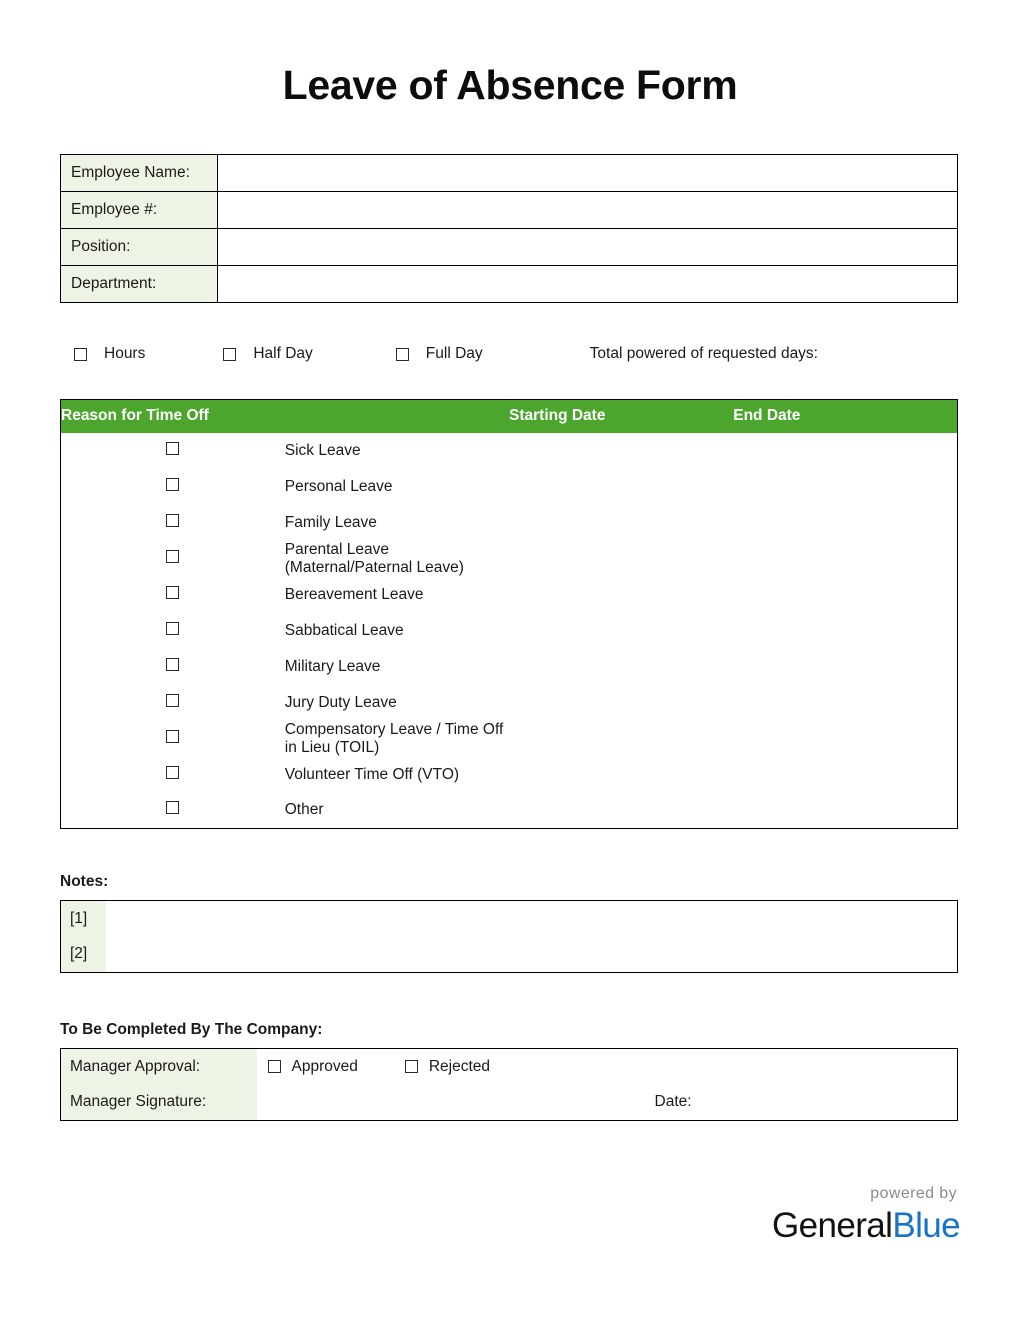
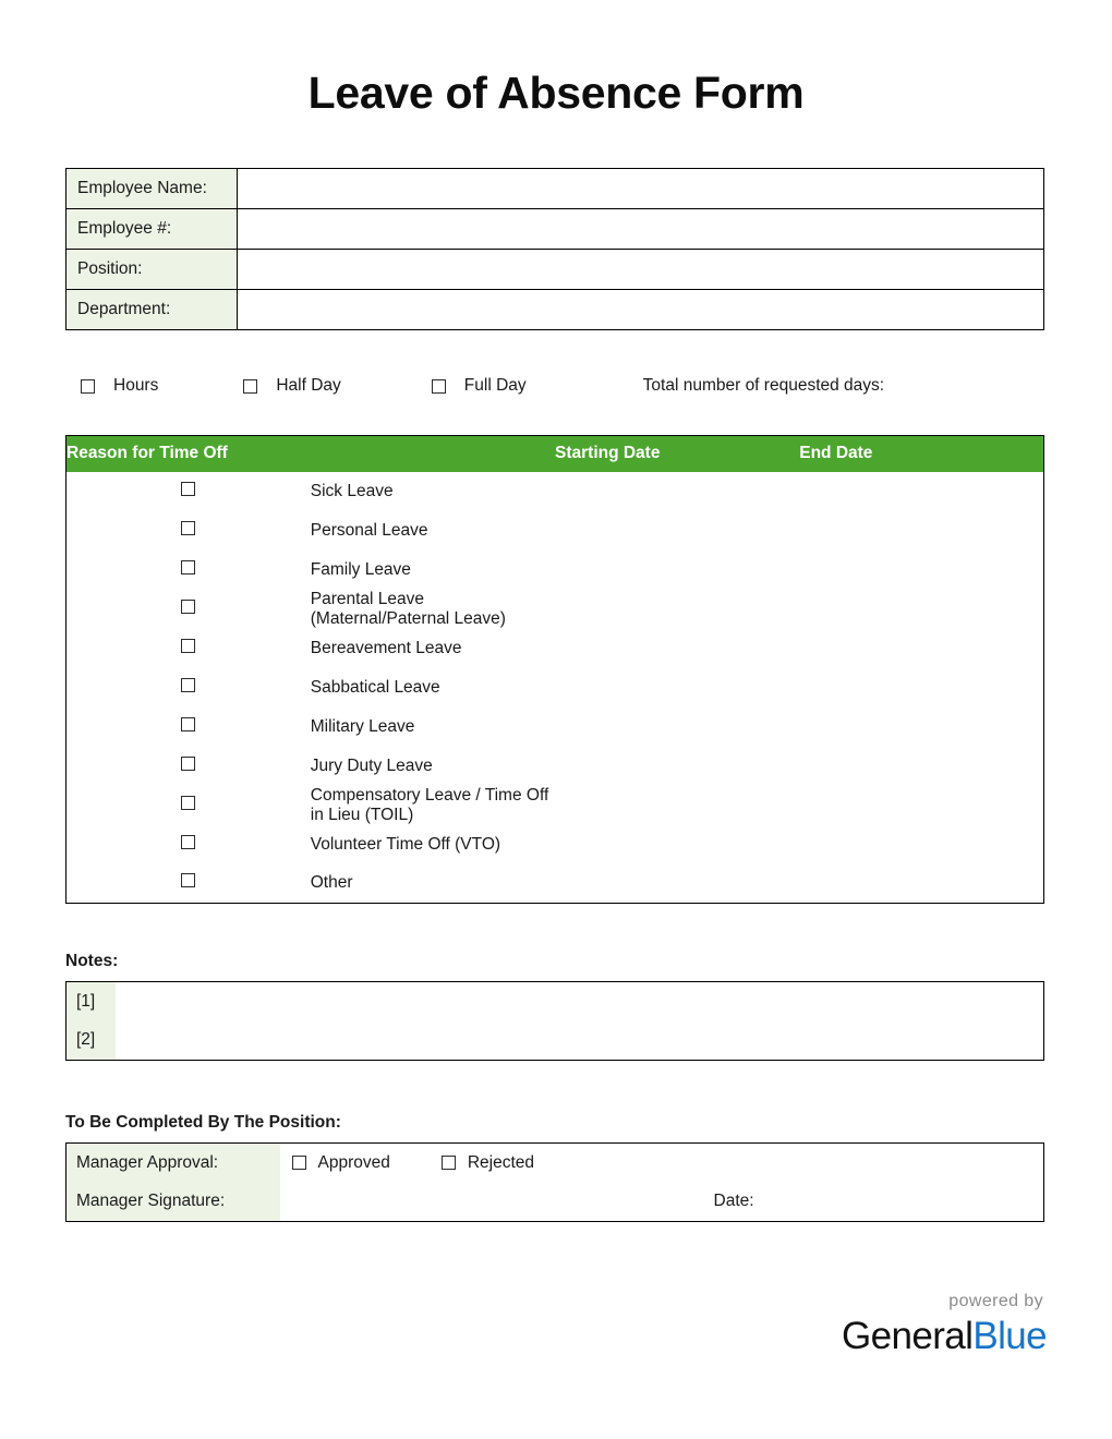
  Leave of Absence Form
  Employee Name:
  Employee #:
  Position:
  Department:
  Hours
  Half Day
  Full Day
- Total powered of requested days:
+ Total number of requested days:
  Reason for Time Off	Starting Date	End Date
  	Sick Leave
  	Personal Leave
  	Family Leave
  	Parental Leave (Maternal/Paternal Leave)
  	Bereavement Leave
  	Sabbatical Leave
  	Military Leave
  	Jury Duty Leave
  	Compensatory Leave / Time Off in Lieu (TOIL)
  	Volunteer Time Off (VTO)
  	Other
  Notes:
  [1]
  [2]
- To Be Completed By The Company:
+ To Be Completed By The Position:
  Manager Approval:	Approved Rejected
  Manager Signature:	Date:
  powered by
  GeneralBlue
